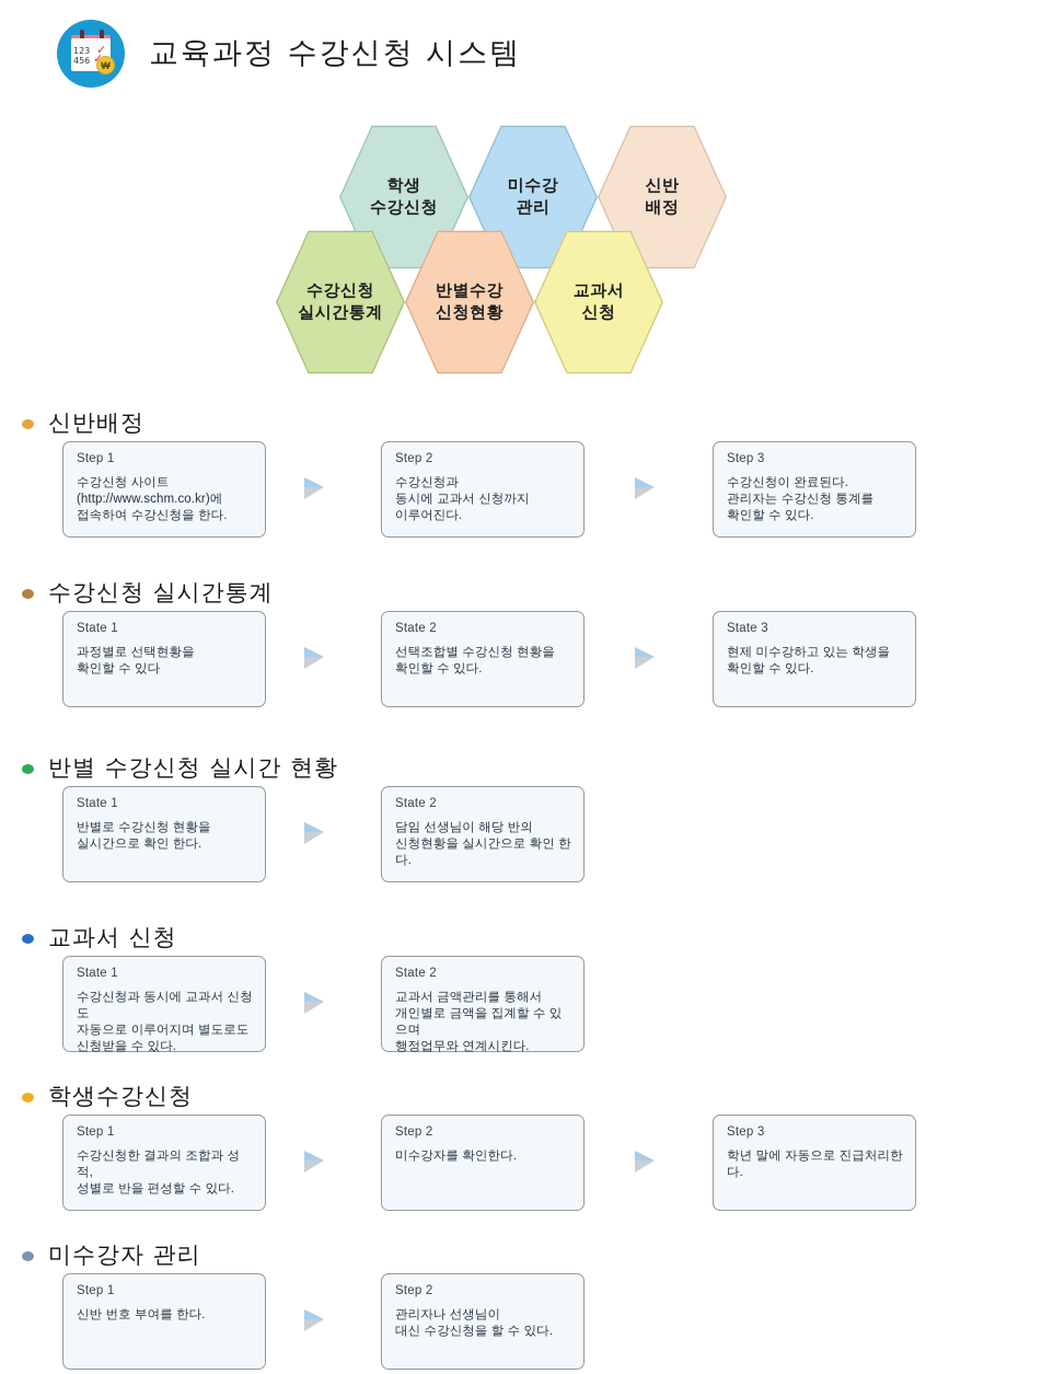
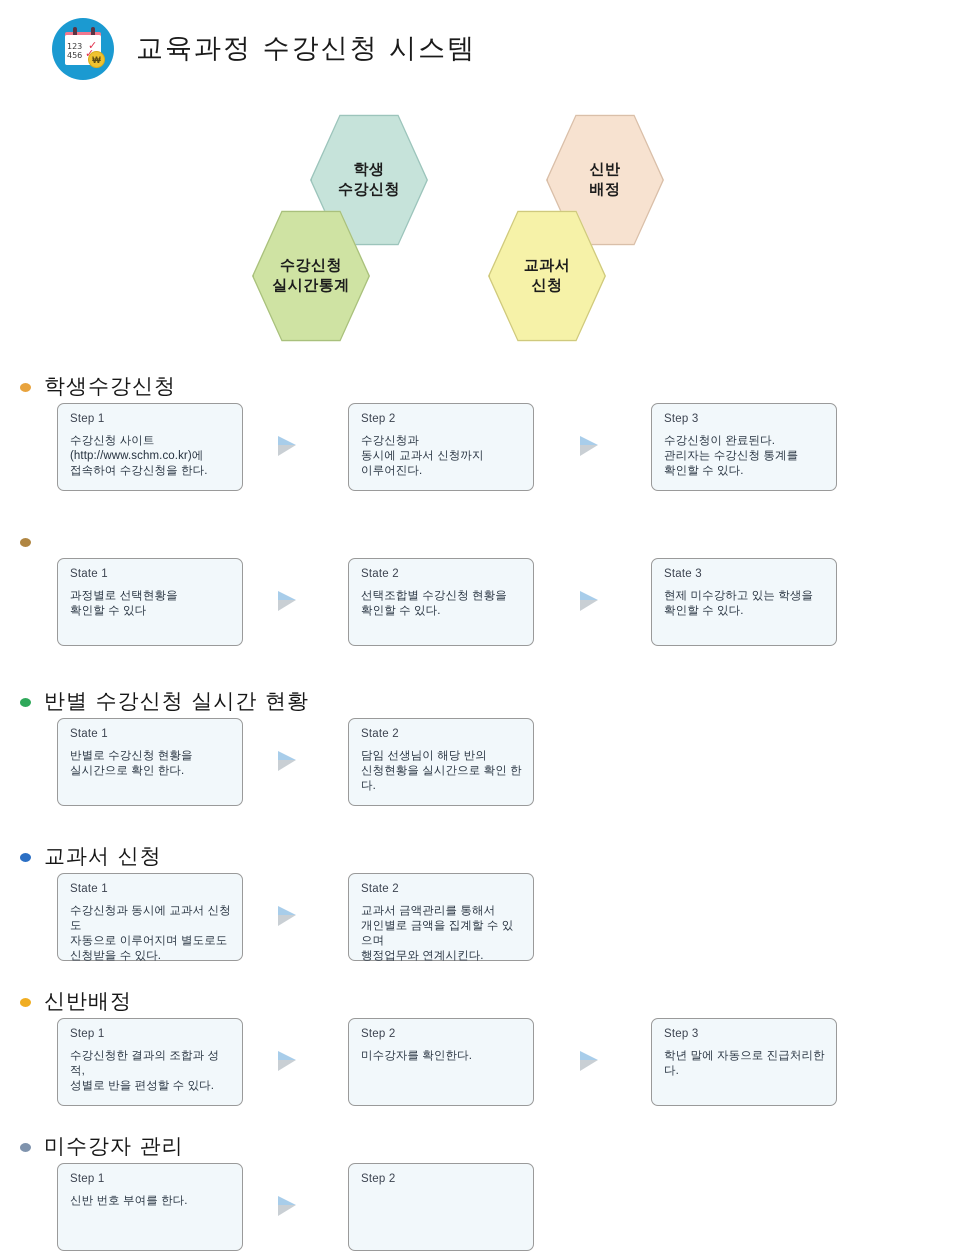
  123
  456
  ✓
  ₩
  교육과정 수강신청 시스템
  학생
  수강신청
- 미수강
- 관리
  신반
  배정
  수강신청
  실시간통계
- 반별수강
- 신청현황
  교과서
  신청
- 신반배정
+ 학생수강신청
  Step 1
  수강신청 사이트
  (http://www.schm.co.kr)에
  접속하여 수강신청을 한다.
  Step 2
  수강신청과
  동시에 교과서 신청까지
  이루어진다.
  Step 3
  수강신청이 완료된다.
  관리자는 수강신청 통계를
  확인할 수 있다.
- 수강신청 실시간통계
  State 1
  과정별로 선택현황을
  확인할 수 있다
  State 2
  선택조합별 수강신청 현황을
  확인할 수 있다.
  State 3
  현제 미수강하고 있는 학생을
  확인할 수 있다.
  반별 수강신청 실시간 현황
  State 1
  반별로 수강신청 현황을
  실시간으로 확인 한다.
  State 2
  담임 선생님이 해당 반의
  신청현황을 실시간으로 확인 한다.
  교과서 신청
  State 1
  수강신청과 동시에 교과서 신청도
  자동으로 이루어지며 별도로도
  신청받을 수 있다.
  State 2
  교과서 금액관리를 통해서
  개인별로 금액을 집계할 수 있으며
  행정업무와 연계시킨다.
- 학생수강신청
+ 신반배정
  Step 1
  수강신청한 결과의 조합과 성적,
  성별로 반을 편성할 수 있다.
  Step 2
  미수강자를 확인한다.
  Step 3
  학년 말에 자동으로 진급처리한다.
  미수강자 관리
  Step 1
  신반 번호 부여를 한다.
  Step 2
- 관리자나 선생님이
- 대신 수강신청을 할 수 있다.
